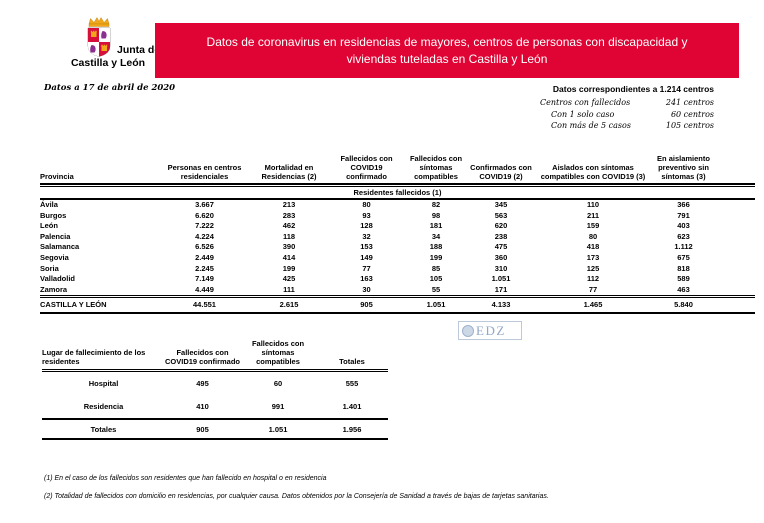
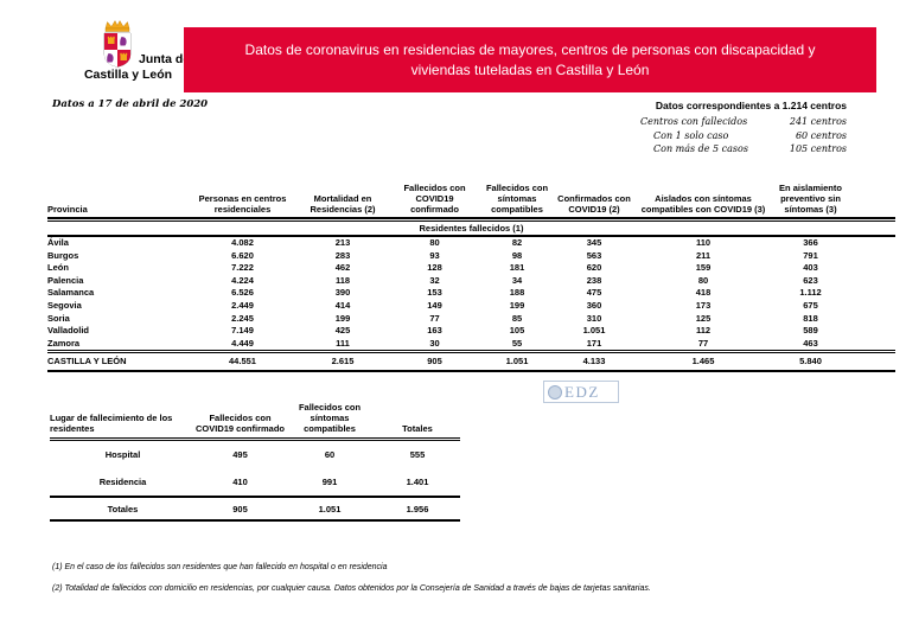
  Junta d
  Castilla y León
  Datos a 17 de abril de 2020
  Datos de coronavirus en residencias de mayores, centros de personas con discapacidad y
  viviendas tuteladas en Castilla y León
  Datos correspondientes a 1.214 centros
  Centros con fallecidos
  241 centros
  Con 1 solo caso
  60 centros
  Con más de 5 casos
  105 centros
  Provincia	Personas en centros residenciales	Mortalidad en Residencias (2)	Fallecidos con COVID19 confirmado	Fallecidos con síntomas compatibles	Confirmados con COVID19 (2)	Aislados con síntomas compatibles con COVID19 (3)	En aislamiento preventivo sin síntomas (3)
  Residentes fallecidos (1)
- Ávila	3.667	213	80	82	345	110	366
+ Ávila	4.082	213	80	82	345	110	366
  Burgos	6.620	283	93	98	563	211	791
  León	7.222	462	128	181	620	159	403
  Palencia	4.224	118	32	34	238	80	623
  Salamanca	6.526	390	153	188	475	418	1.112
  Segovia	2.449	414	149	199	360	173	675
  Soria	2.245	199	77	85	310	125	818
  Valladolid	7.149	425	163	105	1.051	112	589
  Zamora	4.449	111	30	55	171	77	463
  CASTILLA Y LEÓN	44.551	2.615	905	1.051	4.133	1.465	5.840
  EDZ
  Lugar de fallecimiento de los residentes	Fallecidos con COVID19 confirmado	Fallecidos con síntomas compatibles	Totales
  Hospital	495	60	555
  Residencia	410	991	1.401
  Totales	905	1.051	1.956
